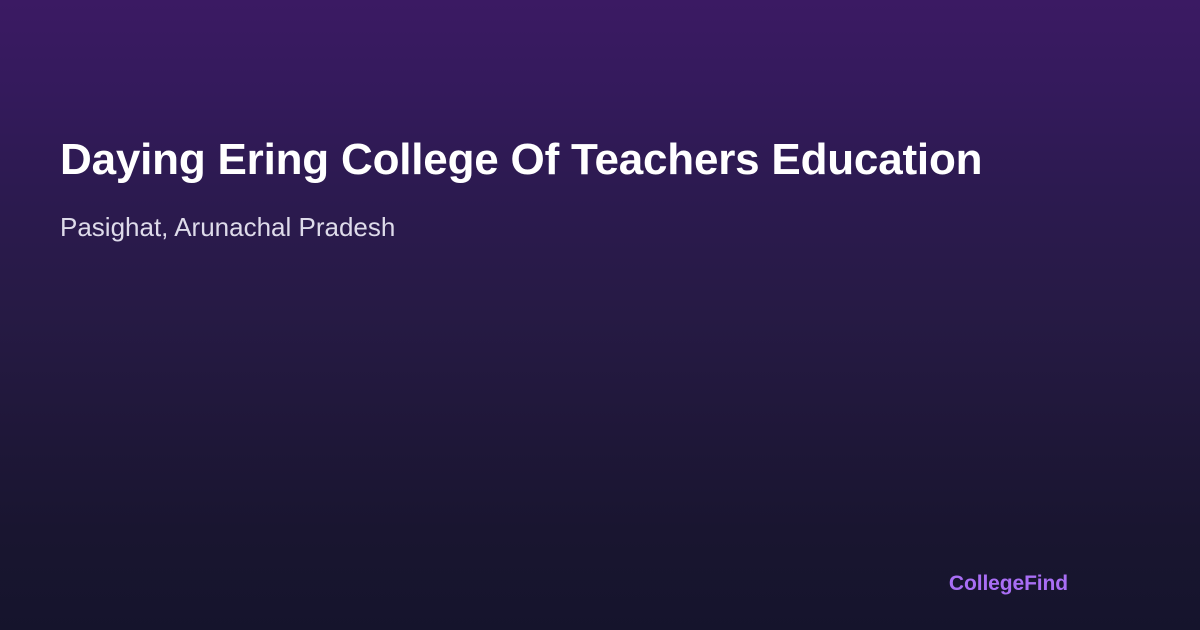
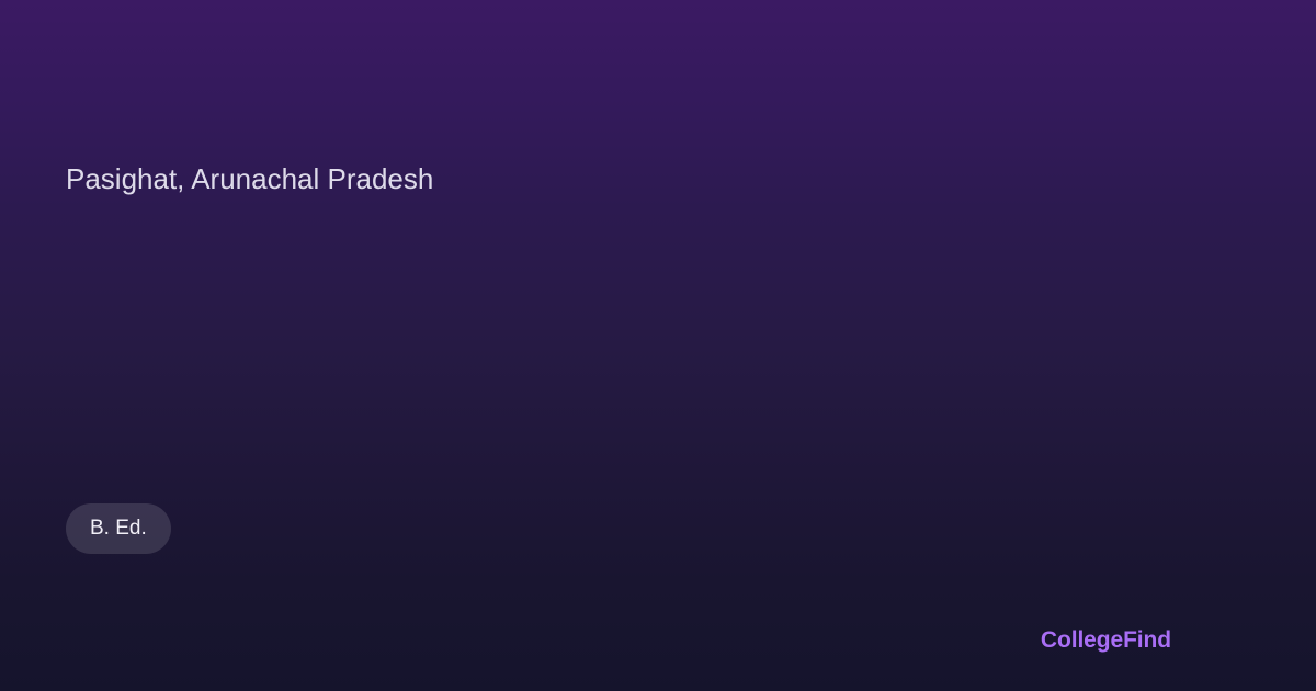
- Daying Ering College Of Teachers Education
  Pasighat, Arunachal Pradesh
+ B. Ed.
  CollegeFind
